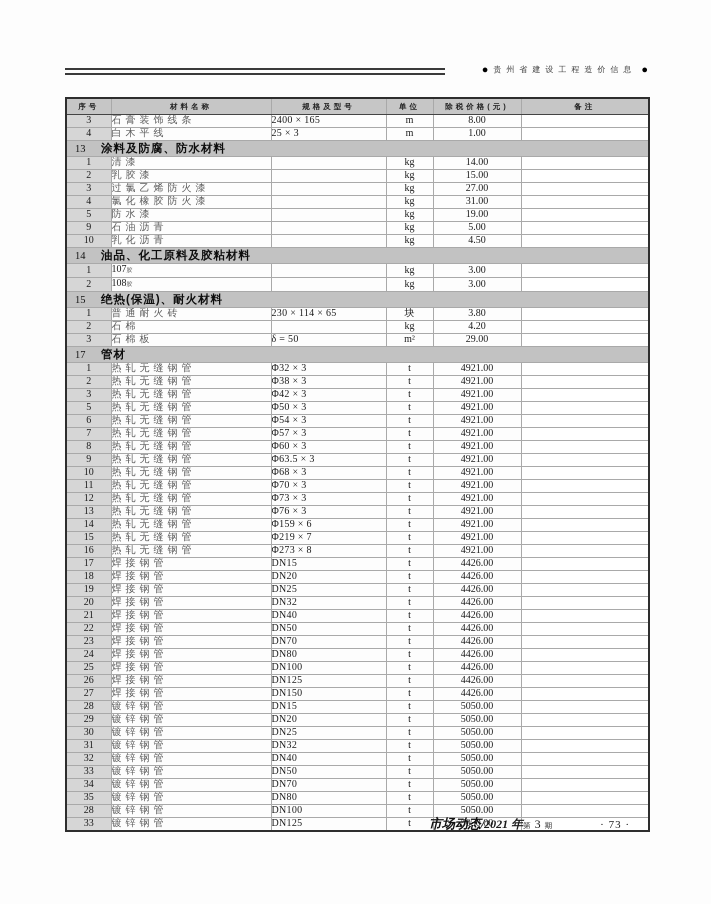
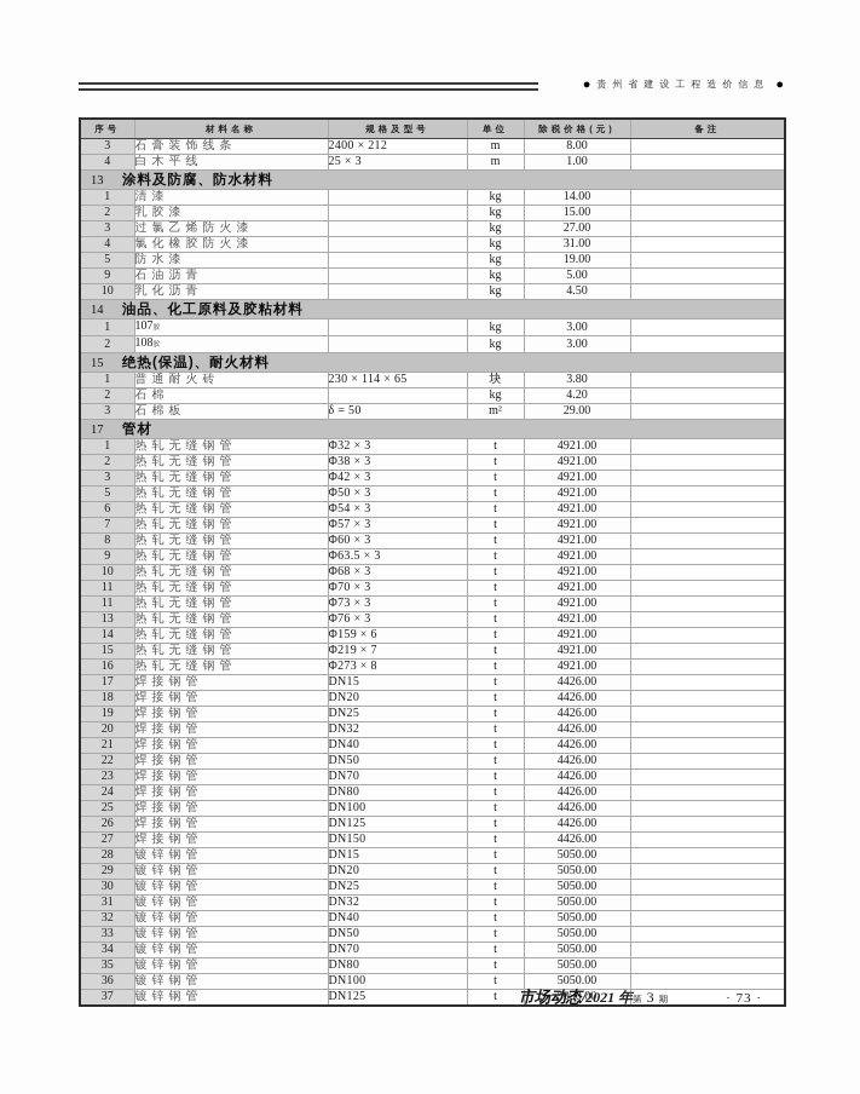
  ●
  贵州省建设工程造价信息
  ●
  序号	材料名称	规格及型号	单位	除税价格(元)	备注
- 3	石膏装饰线条	2400 × 165	m	8.00
+ 3	石膏装饰线条	2400 × 212	m	8.00
  4	白木平线	25 × 3	m	1.00
  13 涂料及防腐、防水材料
  1	清漆		kg	14.00
  2	乳胶漆		kg	15.00
  3	过氯乙烯防火漆		kg	27.00
  4	氯化橡胶防火漆		kg	31.00
  5	防水漆		kg	19.00
  9	石油沥青		kg	5.00
  10	乳化沥青		kg	4.50
  14 油品、化工原料及胶粘材料
  1	107		kg	3.00
  2	108		kg	3.00
  15 绝热(保温)、耐火材料
  1	普通耐火砖	230 × 114 × 65	块	3.80
  2	石棉		kg	4.20
  3	石棉板	δ = 50	m²	29.00
  17 管材
  1	热轧无缝钢管	Φ32 × 3	t	4921.00
  2	热轧无缝钢管	Φ38 × 3	t	4921.00
  3	热轧无缝钢管	Φ42 × 3	t	4921.00
  5	热轧无缝钢管	Φ50 × 3	t	4921.00
  6	热轧无缝钢管	Φ54 × 3	t	4921.00
  7	热轧无缝钢管	Φ57 × 3	t	4921.00
  8	热轧无缝钢管	Φ60 × 3	t	4921.00
  9	热轧无缝钢管	Φ63.5 × 3	t	4921.00
  10	热轧无缝钢管	Φ68 × 3	t	4921.00
  11	热轧无缝钢管	Φ70 × 3	t	4921.00
- 12	热轧无缝钢管	Φ73 × 3	t	4921.00
+ 11	热轧无缝钢管	Φ73 × 3	t	4921.00
  13	热轧无缝钢管	Φ76 × 3	t	4921.00
  14	热轧无缝钢管	Φ159 × 6	t	4921.00
  15	热轧无缝钢管	Φ219 × 7	t	4921.00
  16	热轧无缝钢管	Φ273 × 8	t	4921.00
  17	焊接钢管	DN15	t	4426.00
  18	焊接钢管	DN20	t	4426.00
  19	焊接钢管	DN25	t	4426.00
  20	焊接钢管	DN32	t	4426.00
  21	焊接钢管	DN40	t	4426.00
  22	焊接钢管	DN50	t	4426.00
  23	焊接钢管	DN70	t	4426.00
  24	焊接钢管	DN80	t	4426.00
  25	焊接钢管	DN100	t	4426.00
  26	焊接钢管	DN125	t	4426.00
  27	焊接钢管	DN150	t	4426.00
  28	镀锌钢管	DN15	t	5050.00
  29	镀锌钢管	DN20	t	5050.00
  30	镀锌钢管	DN25	t	5050.00
  31	镀锌钢管	DN32	t	5050.00
  32	镀锌钢管	DN40	t	5050.00
  33	镀锌钢管	DN50	t	5050.00
  34	镀锌钢管	DN70	t	5050.00
  35	镀锌钢管	DN80	t	5050.00
- 28	镀锌钢管	DN100	t	5050.00
+ 36	镀锌钢管	DN100	t	5050.00
- 33	镀锌钢管	DN125	t	5050.00
+ 37	镀锌钢管	DN125	t	5050.00
  市场动态/2021 年第 3 期
  · 73 ·
